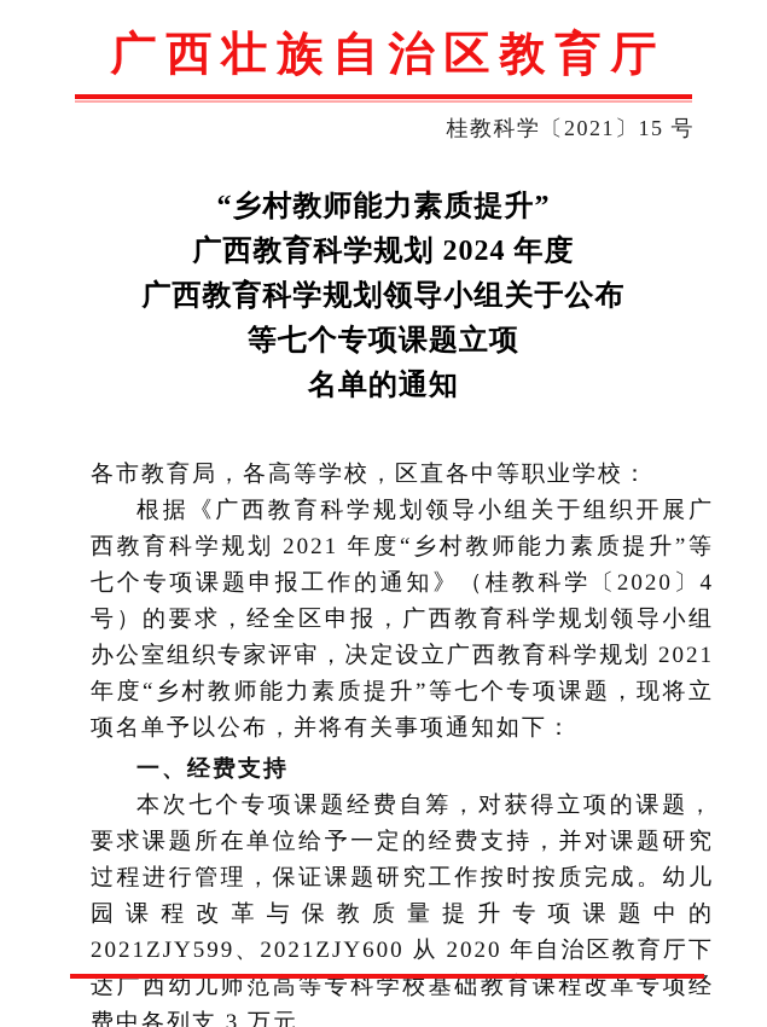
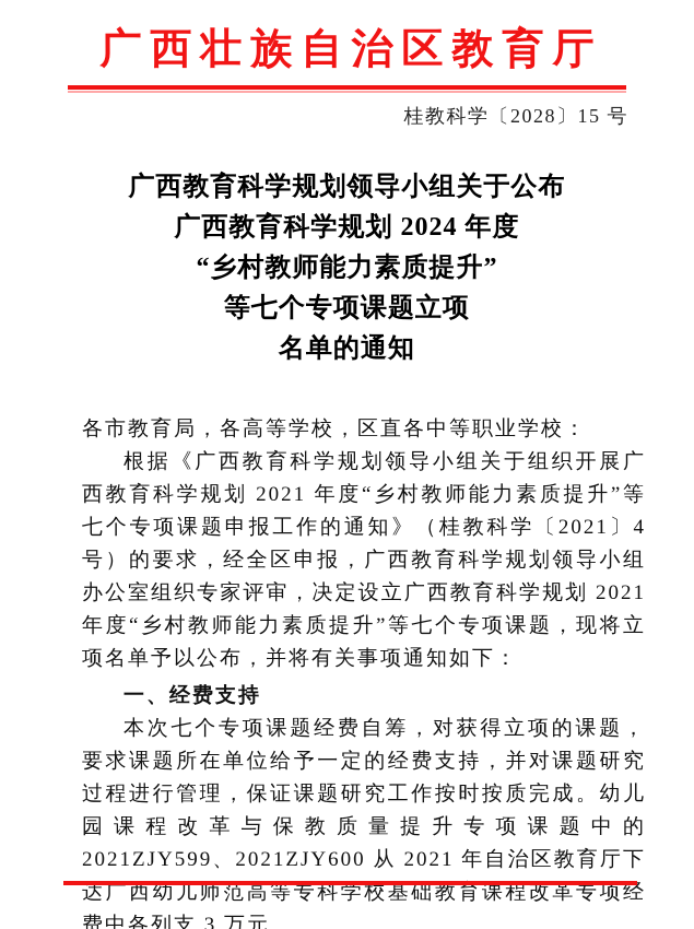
  广西壮族自治区教育厅
- 桂教科学〔2021〕15 号
+ 桂教科学〔2028〕15 号
- “乡村教师能力素质提升”
+ 广西教育科学规划领导小组关于公布
  广西教育科学规划 2024 年度
- 广西教育科学规划领导小组关于公布
+ “乡村教师能力素质提升”
  等七个专项课题立项
  名单的通知
  各市教育局，各高等学校，区直各中等职业学校：
- 根据《广西教育科学规划领导小组关于组织开展广西教育科学规划 2021 年度“乡村教师能力素质提升”等七个专项课题申报工作的通知》（桂教科学〔2020〕4 号）的要求，经全区申报，广西教育科学规划领导小组办公室组织专家评审，决定设立广西教育科学规划 2021 年度“乡村教师能力素质提升”等七个专项课题，现将立项名单予以公布，并将有关事项通知如下：
+ 根据《广西教育科学规划领导小组关于组织开展广西教育科学规划 2021 年度“乡村教师能力素质提升”等七个专项课题申报工作的通知》（桂教科学〔2021〕4 号）的要求，经全区申报，广西教育科学规划领导小组办公室组织专家评审，决定设立广西教育科学规划 2021 年度“乡村教师能力素质提升”等七个专项课题，现将立项名单予以公布，并将有关事项通知如下：
  一、经费支持
- 本次七个专项课题经费自筹，对获得立项的课题，要求课题所在单位给予一定的经费支持，并对课题研究过程进行管理，保证课题研究工作按时按质完成。幼儿园课程改革与保教质量提升专项课题中的 2021ZJY599、2021ZJY600 从 2020 年自治区教育厅下达广西幼儿师范高等专科学校基础教育课程改革专项经费中各列支 3 万元。
+ 本次七个专项课题经费自筹，对获得立项的课题，要求课题所在单位给予一定的经费支持，并对课题研究过程进行管理，保证课题研究工作按时按质完成。幼儿园课程改革与保教质量提升专项课题中的 2021ZJY599、2021ZJY600 从 2021 年自治区教育厅下达广西幼儿师范高等专科学校基础教育课程改革专项经费中各列支 3 万元。
